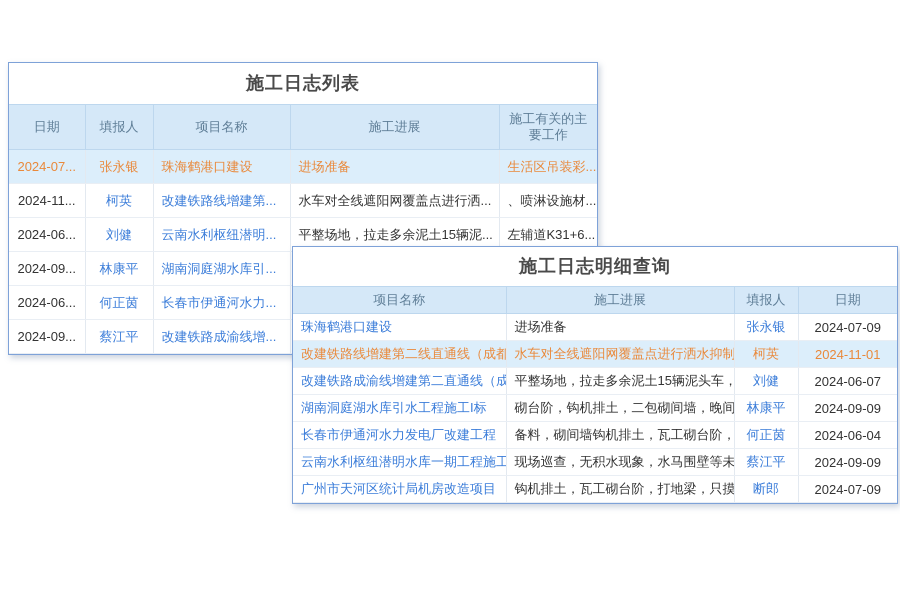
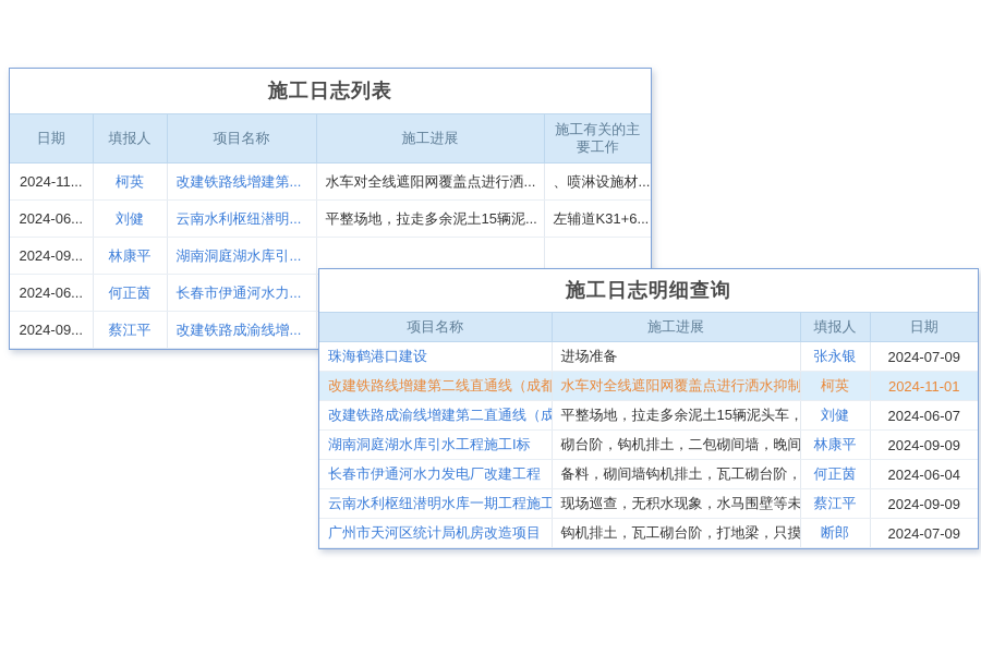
  施工日志列表
  日期	填报人	项目名称	施工进展	施工有关的主要工作
- 2024-07...	张永银	珠海鹤港口建设	进场准备	生活区吊装彩...
  2024-11...	柯英	改建铁路线增建第...	水车对全线遮阳网覆盖点进行洒...	、喷淋设施材...
  2024-06...	刘健	云南水利枢纽潜明...	平整场地，拉走多余泥土15辆泥...	左辅道K31+6...
  2024-09...	林康平	湖南洞庭湖水库引...
  2024-06...	何正茵	长春市伊通河水力...
  2024-09...	蔡江平	改建铁路成渝线增...
  施工日志明细查询
  项目名称	施工进展	填报人	日期
  珠海鹤港口建设	进场准备	张永银	2024-07-09
  改建铁路线增建第二线直通线（成都	水车对全线遮阳网覆盖点进行洒水抑制	柯英	2024-11-01
  改建铁路成渝线增建第二直通线（成	平整场地，拉走多余泥土15辆泥头车，	刘健	2024-06-07
  湖南洞庭湖水库引水工程施工I标	砌台阶，钩机排土，二包砌间墙，晚间	林康平	2024-09-09
  长春市伊通河水力发电厂改建工程	备料，砌间墙钩机排土，瓦工砌台阶，	何正茵	2024-06-04
  云南水利枢纽潜明水库一期工程施工	现场巡查，无积水现象，水马围壁等未	蔡江平	2024-09-09
  广州市天河区统计局机房改造项目	钩机排土，瓦工砌台阶，打地梁，只摸	断郎	2024-07-09
